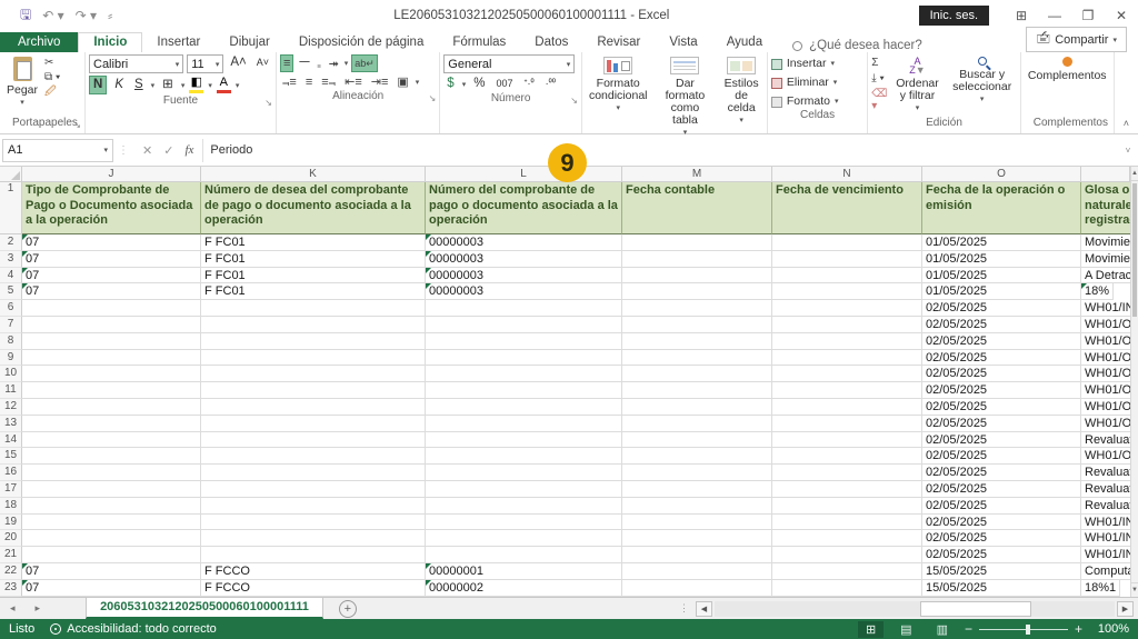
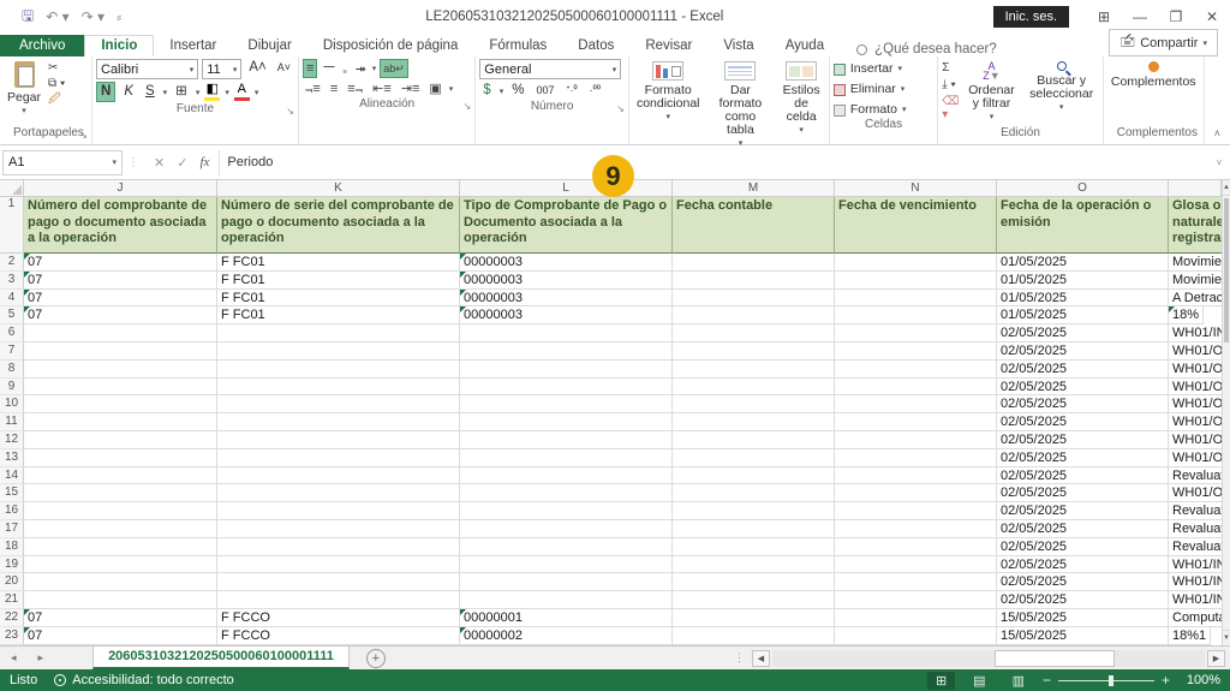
  🖫
  ↶ ▾
  ↷ ▾
  ⸗
  LE2060531032120250500060100001111 - Excel
  Inic. ses.
  ⊞
  —
  ❐
  ✕
  Archivo
  Inicio
  Insertar
  Dibujar
  Disposición de página
  Fórmulas
  Datos
  Revisar
  Vista
  Ayuda
  ¿Qué desea hacer?
  🖆
  Compartir
  Pegar
  ✂
  ⧉ ▾
  🖉
  Portapapeles
  ↘
  Calibri
  11
  A˄
  A˅
  N
  K
  S
  ⊞
  ◧
  A
  Fuente
  ↘
  ≡
  ᠆᠆
  ₌
  ⯮
  ab↵
  ⫬≡
  ≡
  ≡⫬
  ⇤≡
  ⇥≡
  ▣
  Alineación
  ↘
  General
  $
  %
  007
  ⁺·⁰
  ·⁰⁰
  Número
  ↘
  Formato condicional
  Dar formato como tabla
  Estilos de celda
  Insertar
  Eliminar
  Formato
  Celdas
  Σ
  ⤓ ▾
  ⌫ ▾
  A
  Z▼
  Ordenar y filtrar
  Buscar y seleccionar
  Edición
  Complementos
  Complementos
  ˄
  A1
  ⋮
  ✕
  ✓
  fx
  Periodo
  ˅
  9
  J
  K
  L
  M
  N
  O
  1
- Tipo de Comprobante de Pago o Documento asociada a la operación
+ Número del comprobante de pago o documento asociada a la operación
- Número de desea del comprobante de pago o documento asociada a la operación
+ Número de serie del comprobante de pago o documento asociada a la operación
- Número del comprobante de pago o documento asociada a la operación
+ Tipo de Comprobante de Pago o Documento asociada a la operación
  Fecha contable
  Fecha de vencimiento
  Fecha de la operación o emisión
  Glosa o
  naturale
  registra
  2
  07
  F FC01
  00000003
  01/05/2025
  Movimie
  3
  07
  F FC01
  00000003
  01/05/2025
  Movimie
  4
  07
  F FC01
  00000003
  01/05/2025
  A Detrac
  5
  07
  F FC01
  00000003
  01/05/2025
  18%
  6
  02/05/2025
  WH01/I
  7
  02/05/2025
  WH01/O
  8
  02/05/2025
  WH01/O
  9
  02/05/2025
  WH01/O
  10
  02/05/2025
  WH01/O
  11
  02/05/2025
  WH01/O
  12
  02/05/2025
  WH01/O
  13
  02/05/2025
  WH01/O
  14
  02/05/2025
  Revalua
  15
  02/05/2025
  WH01/O
  16
  02/05/2025
  Revalua
  17
  02/05/2025
  Revalua
  18
  02/05/2025
  Revalua
  19
  02/05/2025
  WH01/I
  20
  02/05/2025
  WH01/I
  21
  02/05/2025
  WH01/I
  22
  07
  F FCCO
  00000001
  15/05/2025
  Comput
  23
  07
  F FCCO
  00000002
  15/05/2025
  18%1
  ◂
  ▸
  2060531032120250500060100001111
  +
  ⋮
  Listo
  Accesibilidad: todo correcto
  ⊞
  ▤
  ▥
  −
  +
  100%
